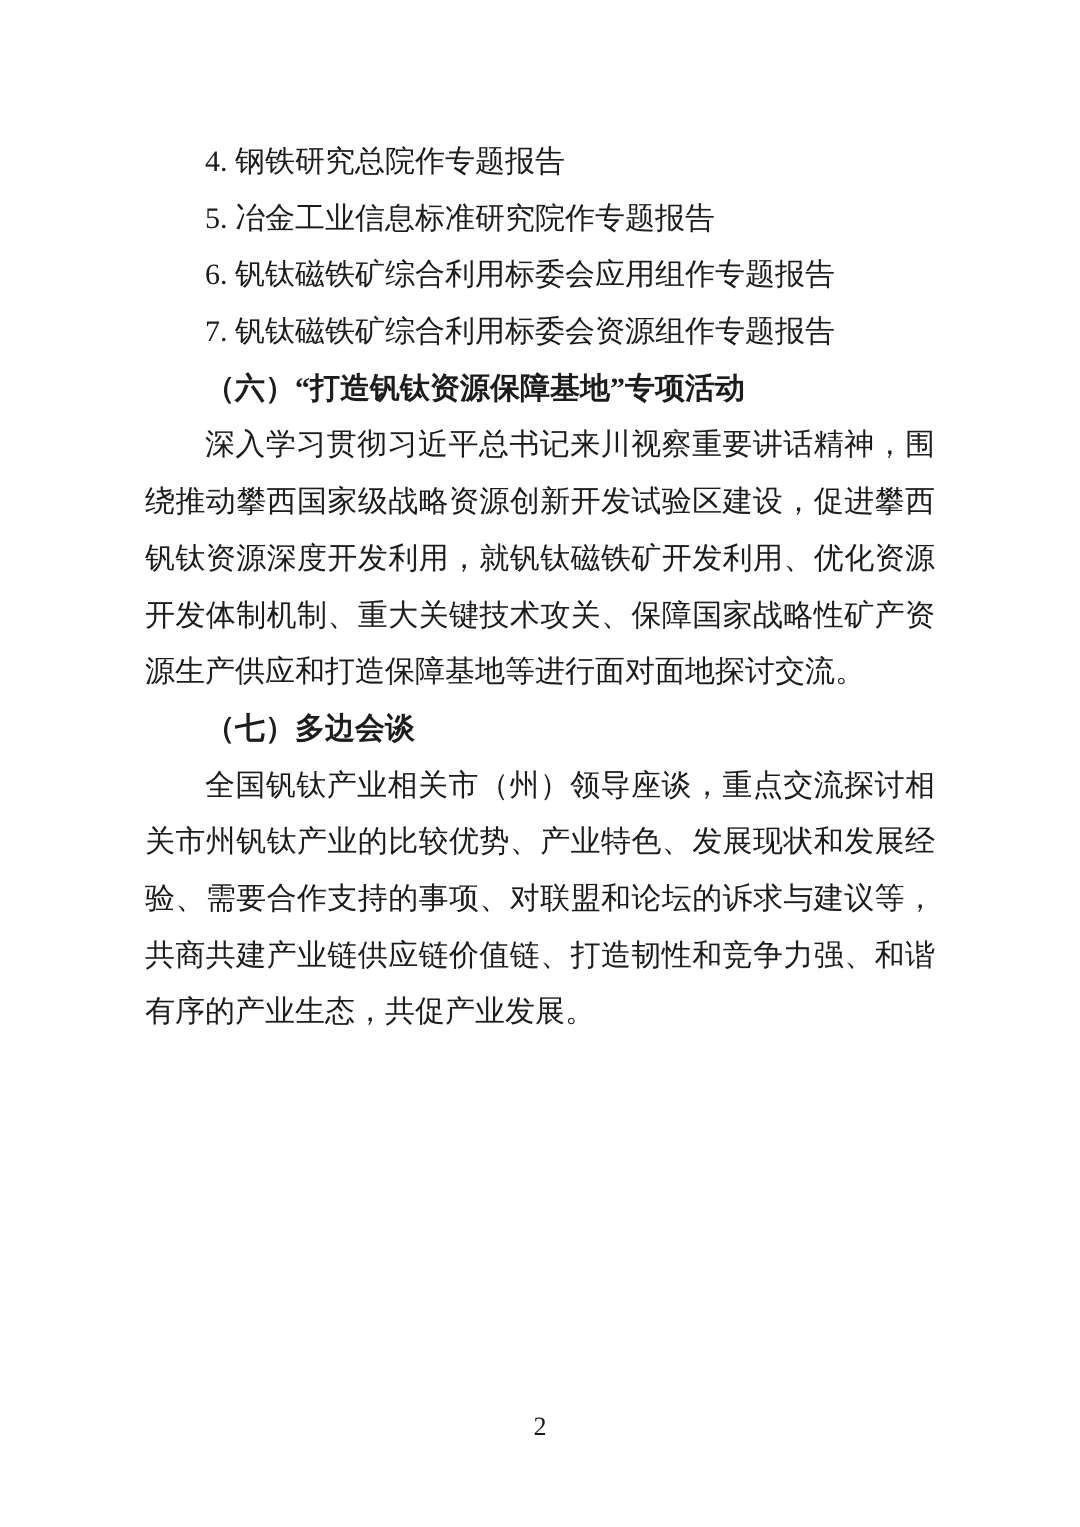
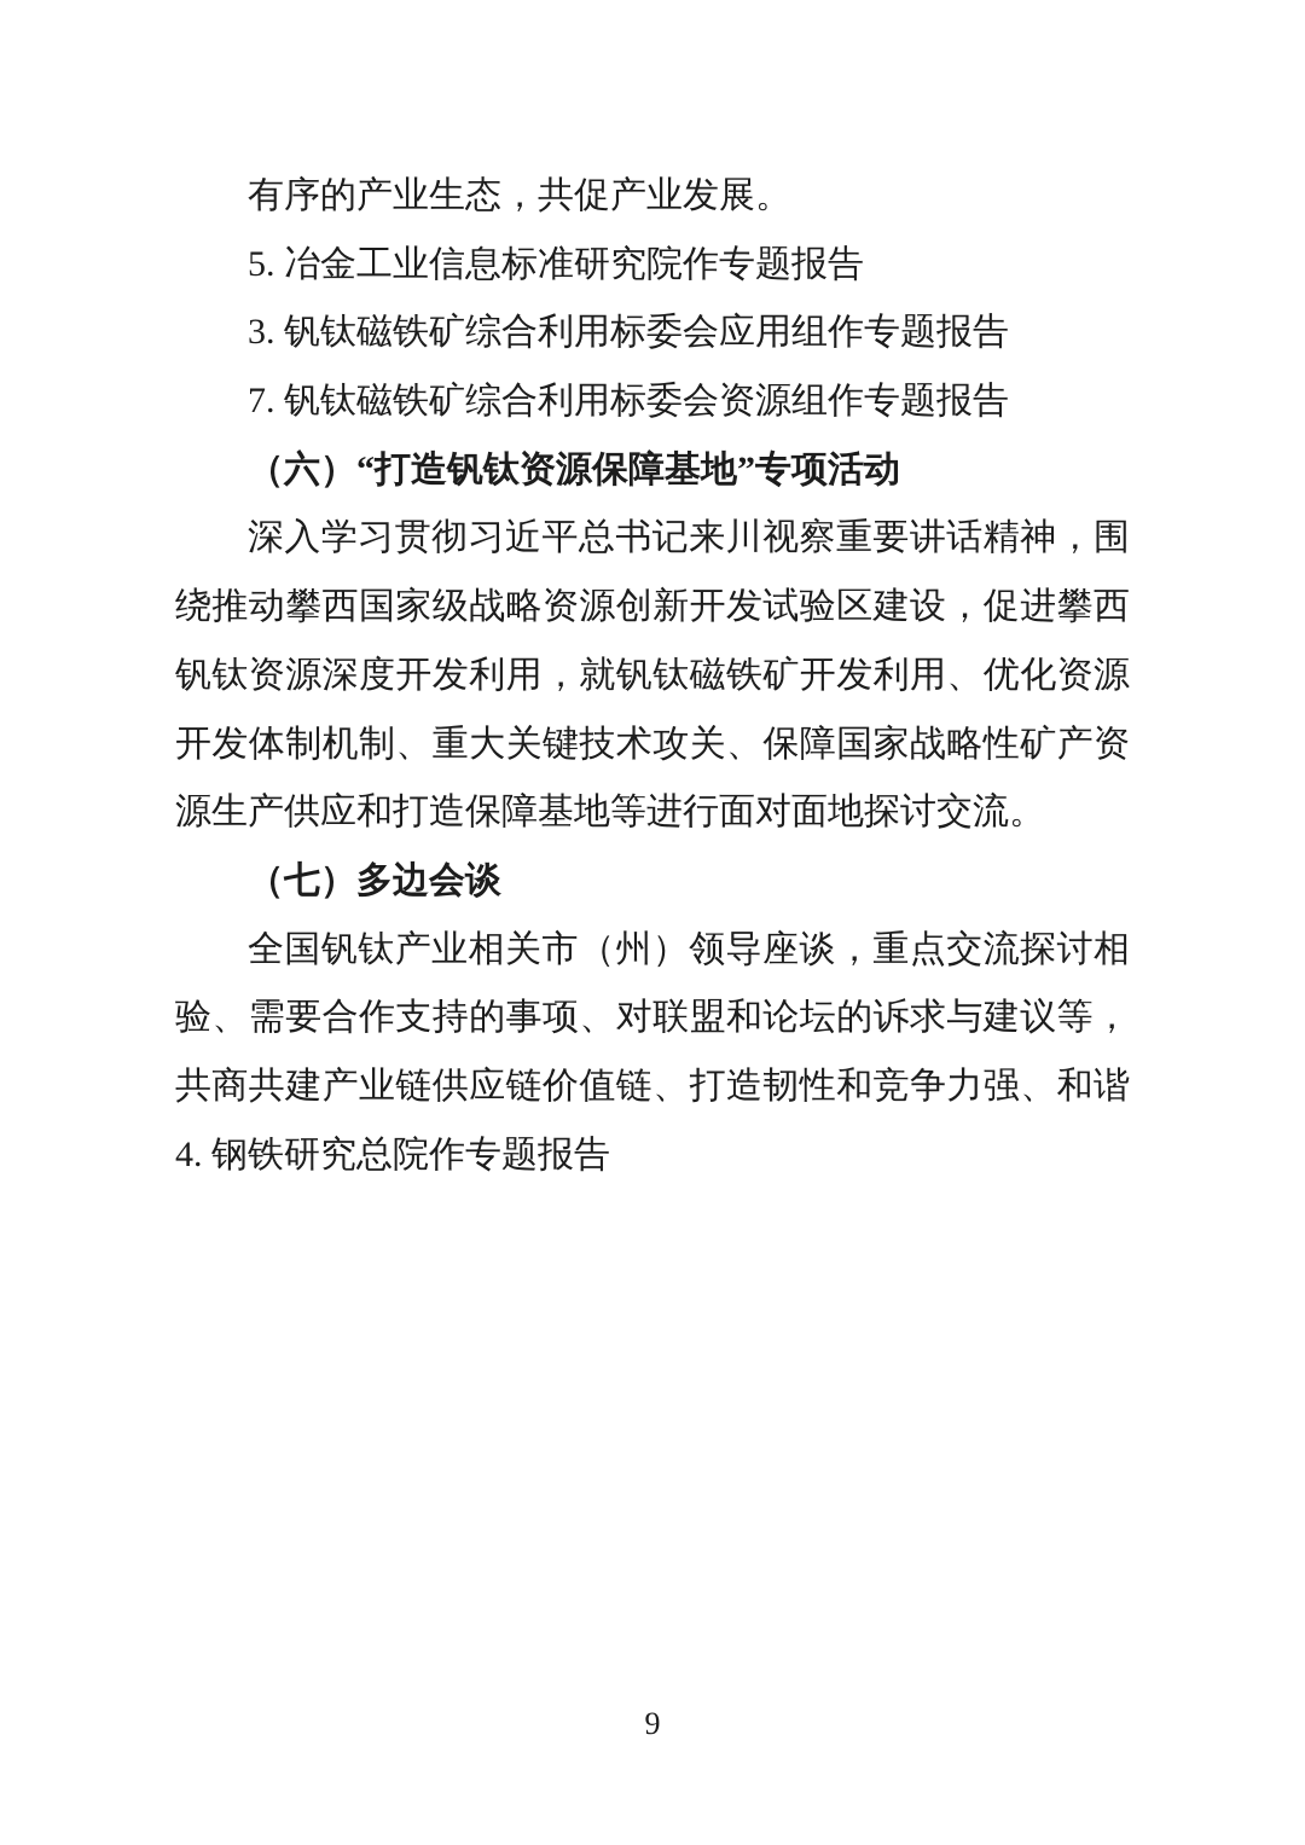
- 4. 钢铁研究总院作专题报告
+ 有序的产业生态，共促产业发展。
  5. 冶金工业信息标准研究院作专题报告
- 6. 钒钛磁铁矿综合利用标委会应用组作专题报告
+ 3. 钒钛磁铁矿综合利用标委会应用组作专题报告
  7. 钒钛磁铁矿综合利用标委会资源组作专题报告
  （六）“打造钒钛资源保障基地”专项活动
  深入学习贯彻习近平总书记来川视察重要讲话精神，围
  绕推动攀西国家级战略资源创新开发试验区建设，促进攀西
  钒钛资源深度开发利用，就钒钛磁铁矿开发利用、优化资源
  开发体制机制、重大关键技术攻关、保障国家战略性矿产资
  源生产供应和打造保障基地等进行面对面地探讨交流。
  （七）多边会谈
  全国钒钛产业相关市（州）领导座谈，重点交流探讨相
- 关市州钒钛产业的比较优势、产业特色、发展现状和发展经
  验、需要合作支持的事项、对联盟和论坛的诉求与建议等，
  共商共建产业链供应链价值链、打造韧性和竞争力强、和谐
- 有序的产业生态，共促产业发展。
+ 4. 钢铁研究总院作专题报告
- 2
+ 9
